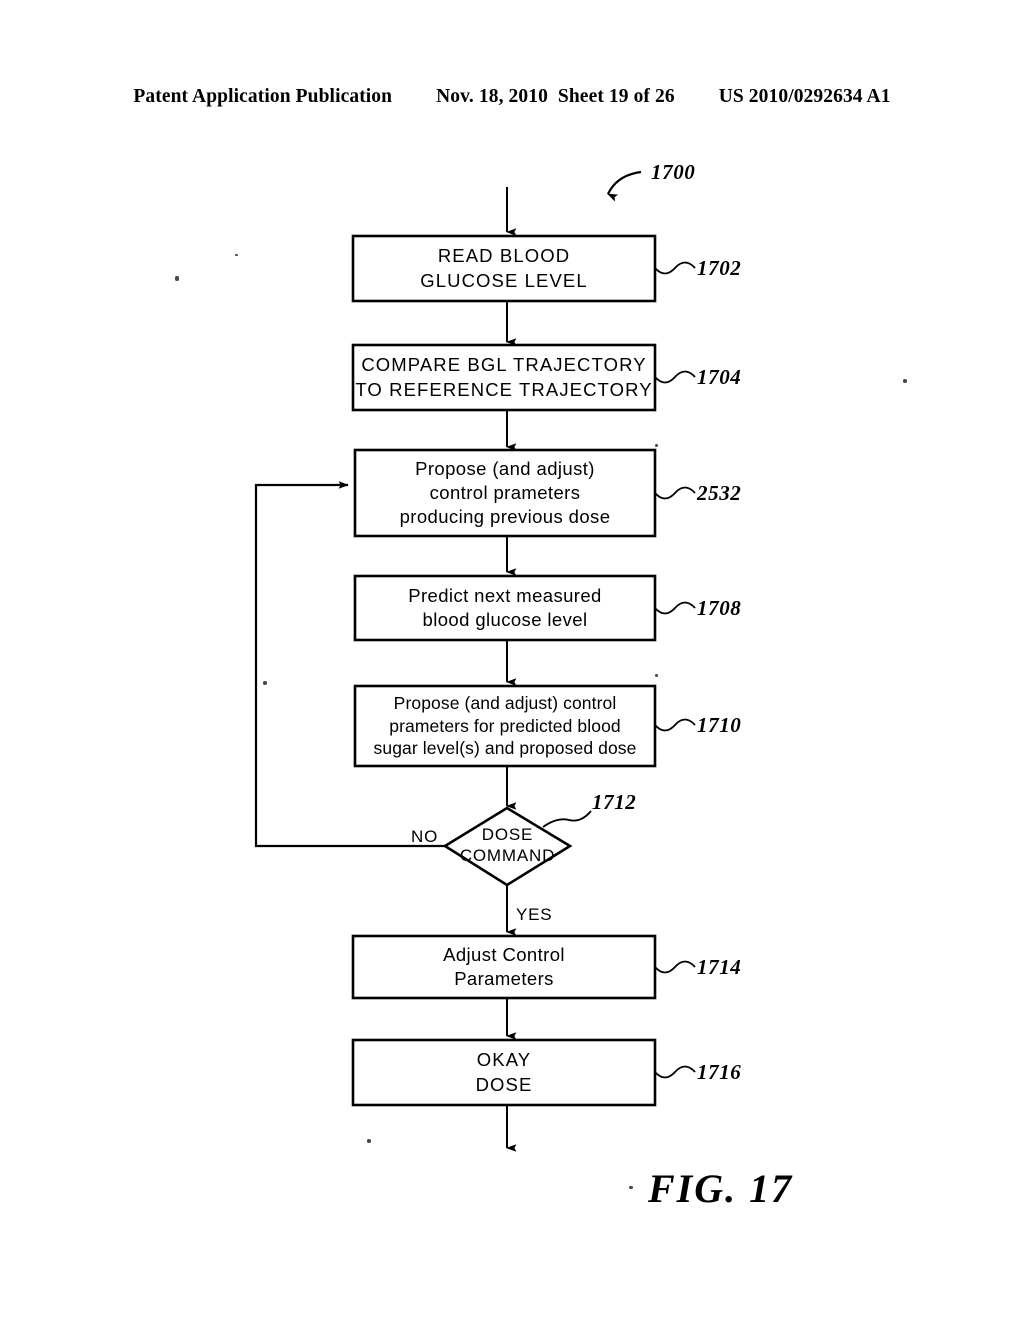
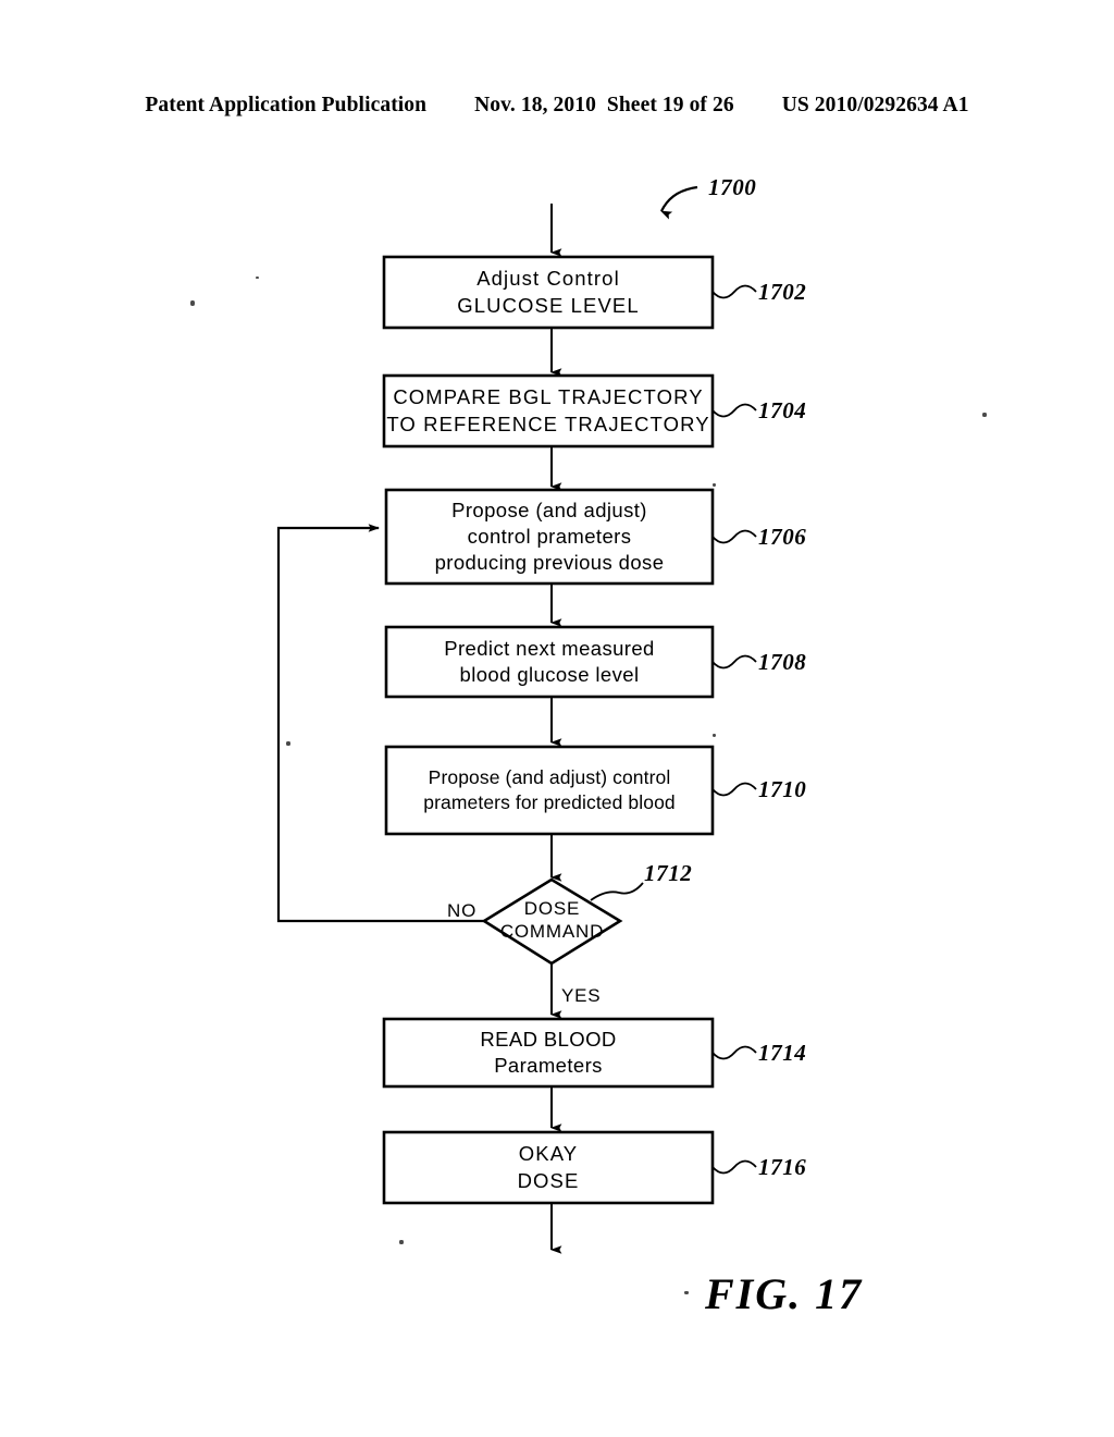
  Patent Application Publication
  Nov. 18, 2010
  Sheet 19 of 26
  US 2010/0292634 A1
- READ BLOOD
+ Adjust Control
  GLUCOSE LEVEL
  COMPARE BGL TRAJECTORY
  TO REFERENCE TRAJECTORY
  Propose (and adjust)
  control prameters
  producing previous dose
  Predict next measured
  blood glucose level
  Propose (and adjust) control
  prameters for predicted blood
- sugar level(s) and proposed dose
  DOSE
  COMMAND
- Adjust Control
+ READ BLOOD
  Parameters
  OKAY
  DOSE
  1700
  1702
  1704
- 2532
+ 1706
  1708
  1710
  1712
  1714
  1716
  NO
  YES
  FIG. 17
